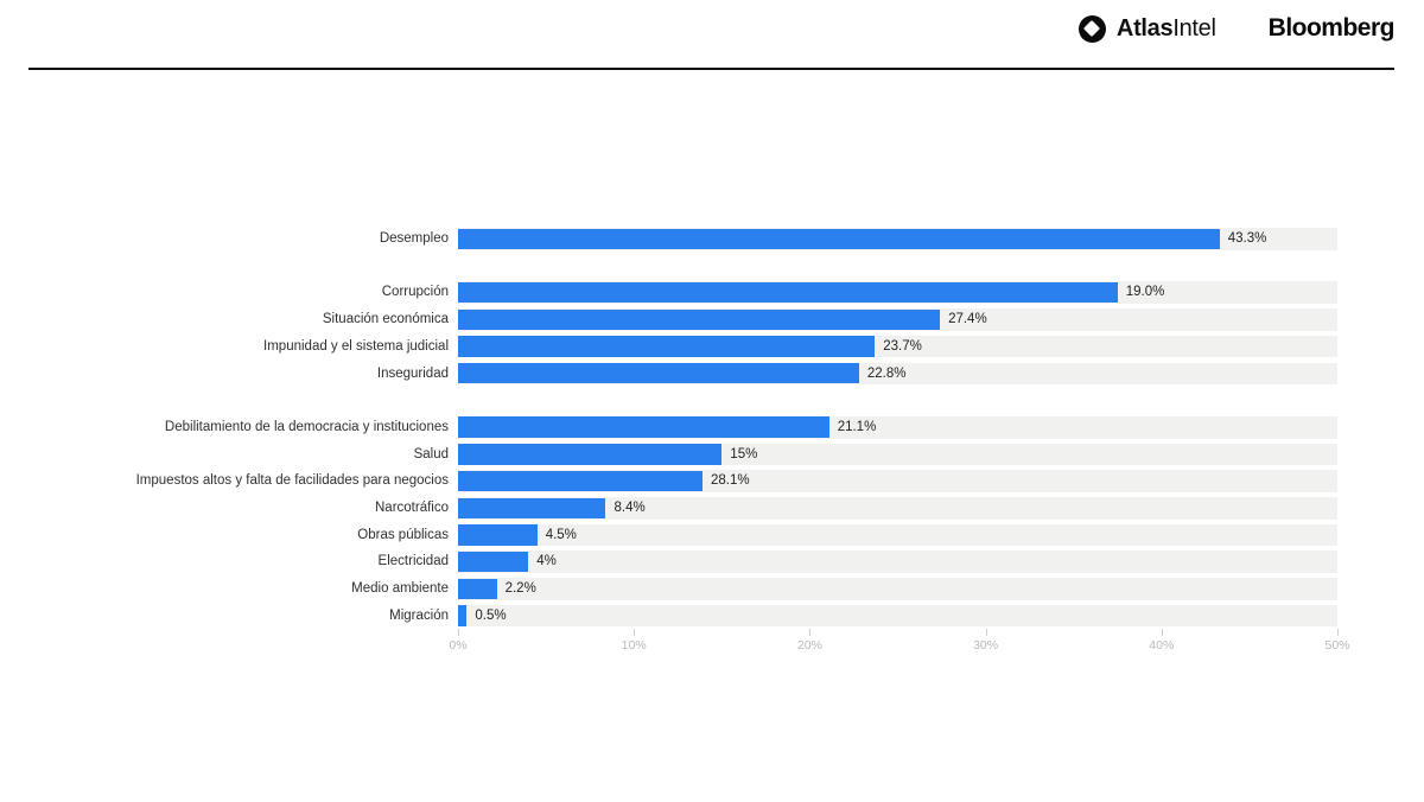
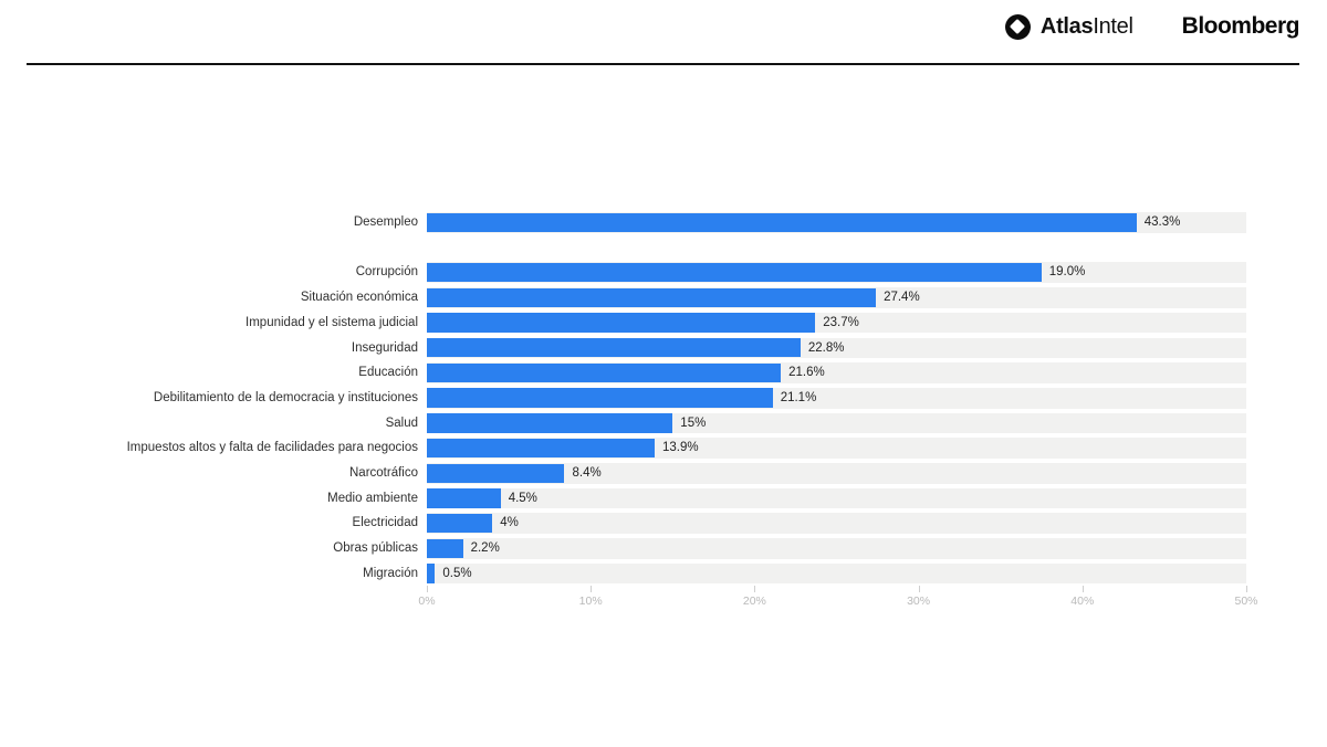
  AtlasIntel
  Bloomberg
  Desempleo
  43.3%
  Corrupción
  19.0%
  Situación económica
  27.4%
  Impunidad y el sistema judicial
  23.7%
  Inseguridad
  22.8%
+ Educación
+ 21.6%
  Debilitamiento de la democracia y instituciones
  21.1%
  Salud
  15%
  Impuestos altos y falta de facilidades para negocios
- 28.1%
+ 13.9%
  Narcotráfico
  8.4%
- Obras públicas
+ Medio ambiente
  4.5%
  Electricidad
  4%
- Medio ambiente
+ Obras públicas
  2.2%
  Migración
  0.5%
  0%
  10%
  20%
  30%
  40%
  50%
